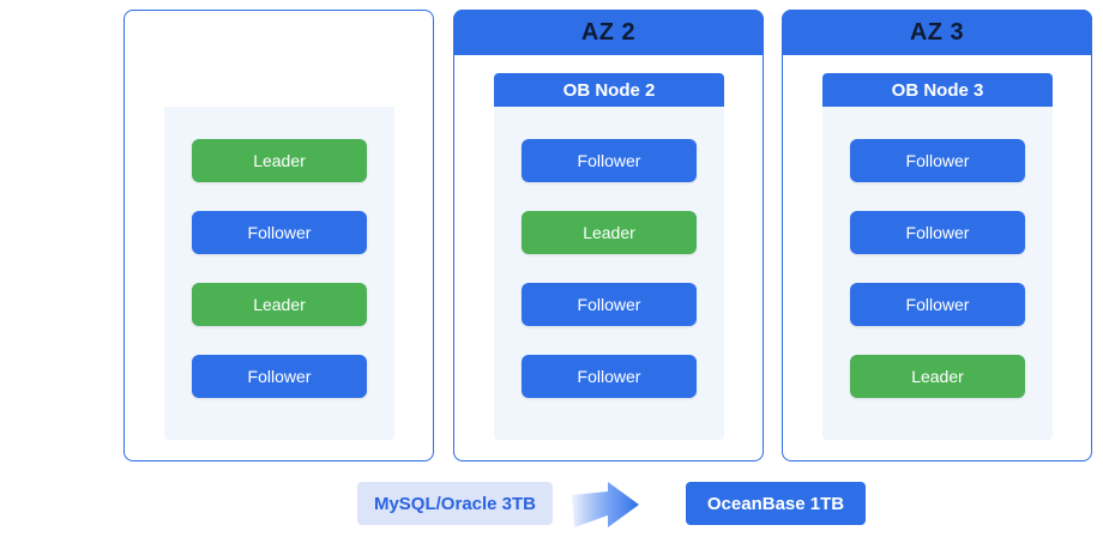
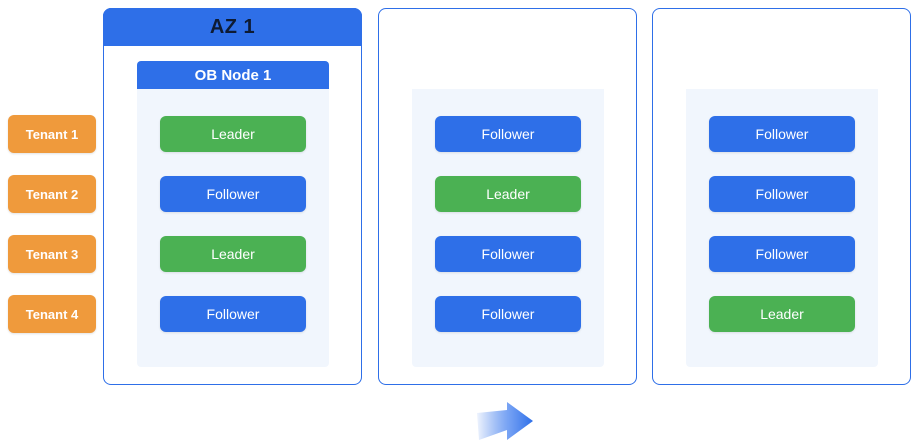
+ Tenant 1
+ Tenant 2
+ Tenant 3
+ Tenant 4
+ AZ 1
+ OB Node 1
  Leader
  Follower
  Leader
  Follower
- AZ 2
- OB Node 2
  Follower
  Leader
  Follower
  Follower
- AZ 3
- OB Node 3
  Follower
  Follower
  Follower
  Leader
- MySQL/Oracle 3TB
- OceanBase 1TB
